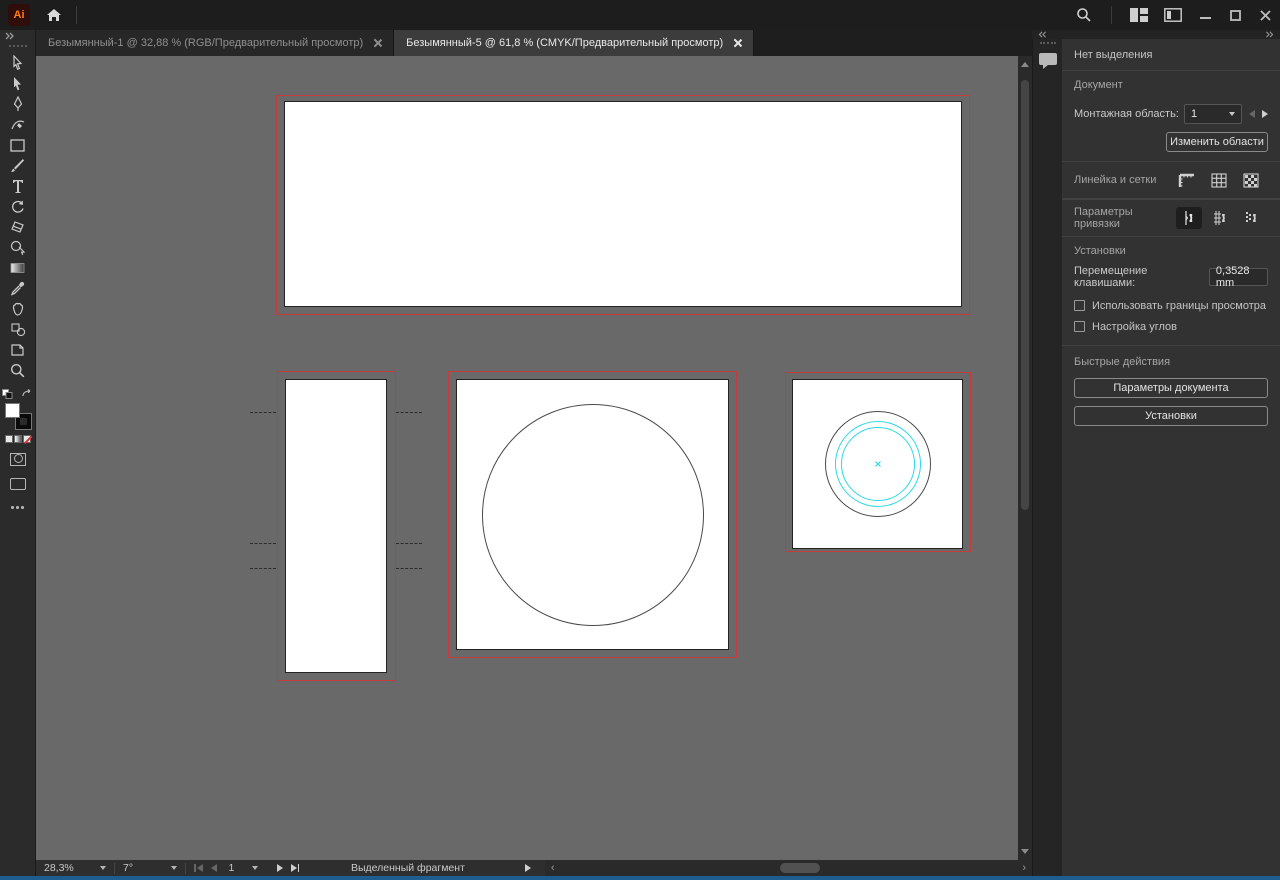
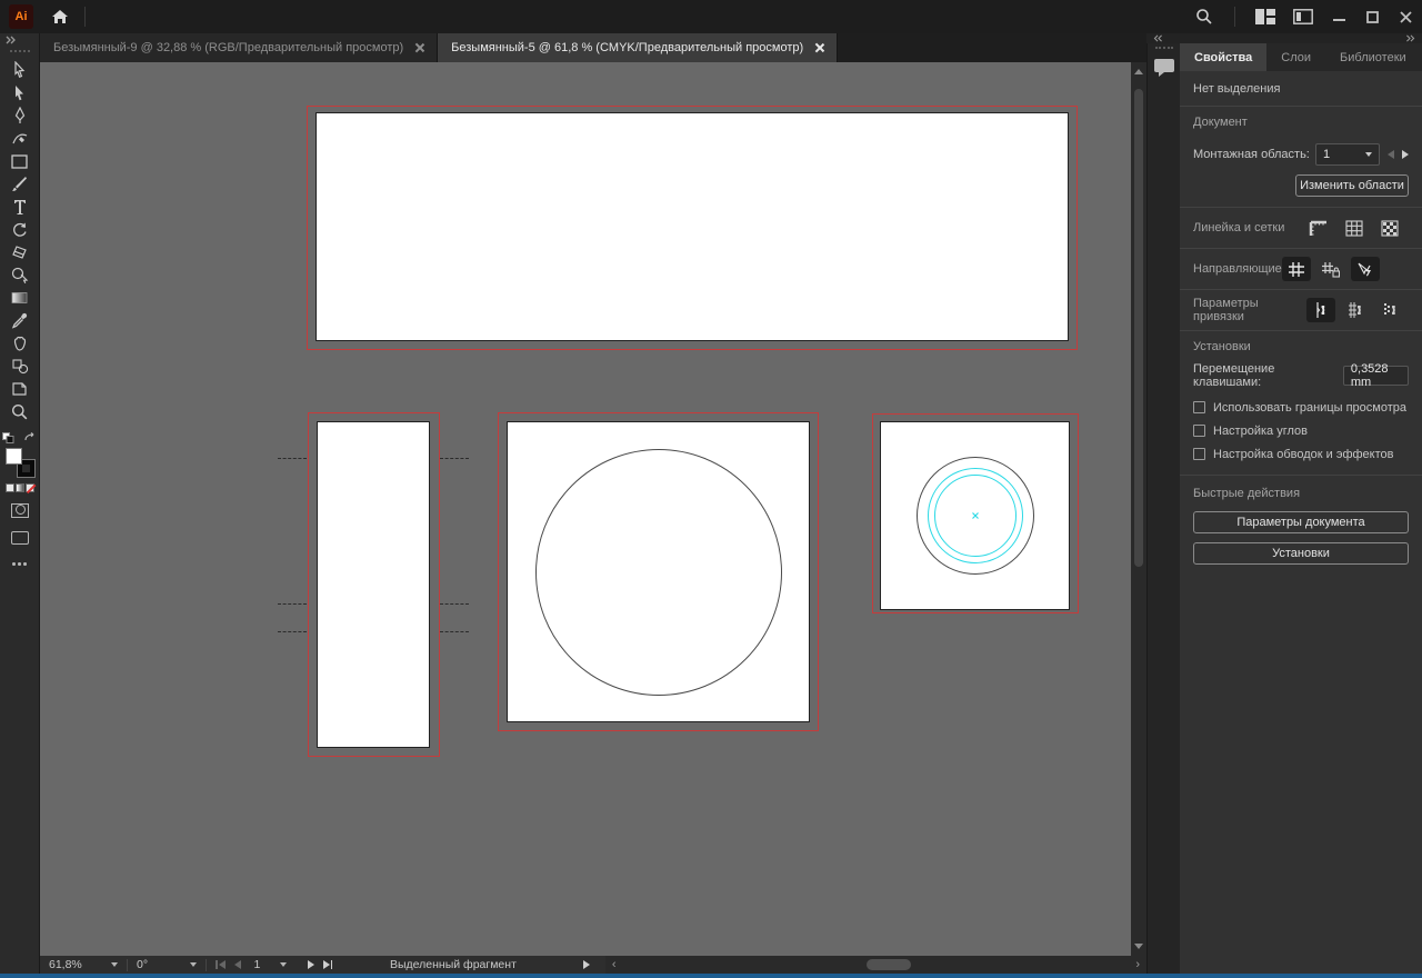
  Ai
- Безымянный-1 @ 32,88 % (RGB/Предварительный просмотр)
+ Безымянный-9 @ 32,88 % (RGB/Предварительный просмотр)
  Безымянный-5 @ 61,8 % (CMYK/Предварительный просмотр)
- 28,3%
+ 61,8%
- 7°
+ 0°
  1
  Выделенный фрагмент
  ‹
  ›
+ Свойства
+ Слои
+ Библиотеки
  Нет выделения
  Документ
  Монтажная область:
  1
  Изменить области
  Линейка и сетки
+ Направляющие
  Параметры привязки
  Установки
  Перемещение клавишами:
  0,3528 mm
  Использовать границы просмотра
  Настройка углов
+ Настройка обводок и эффектов
  Быстрые действия
  Параметры документа
  Установки
